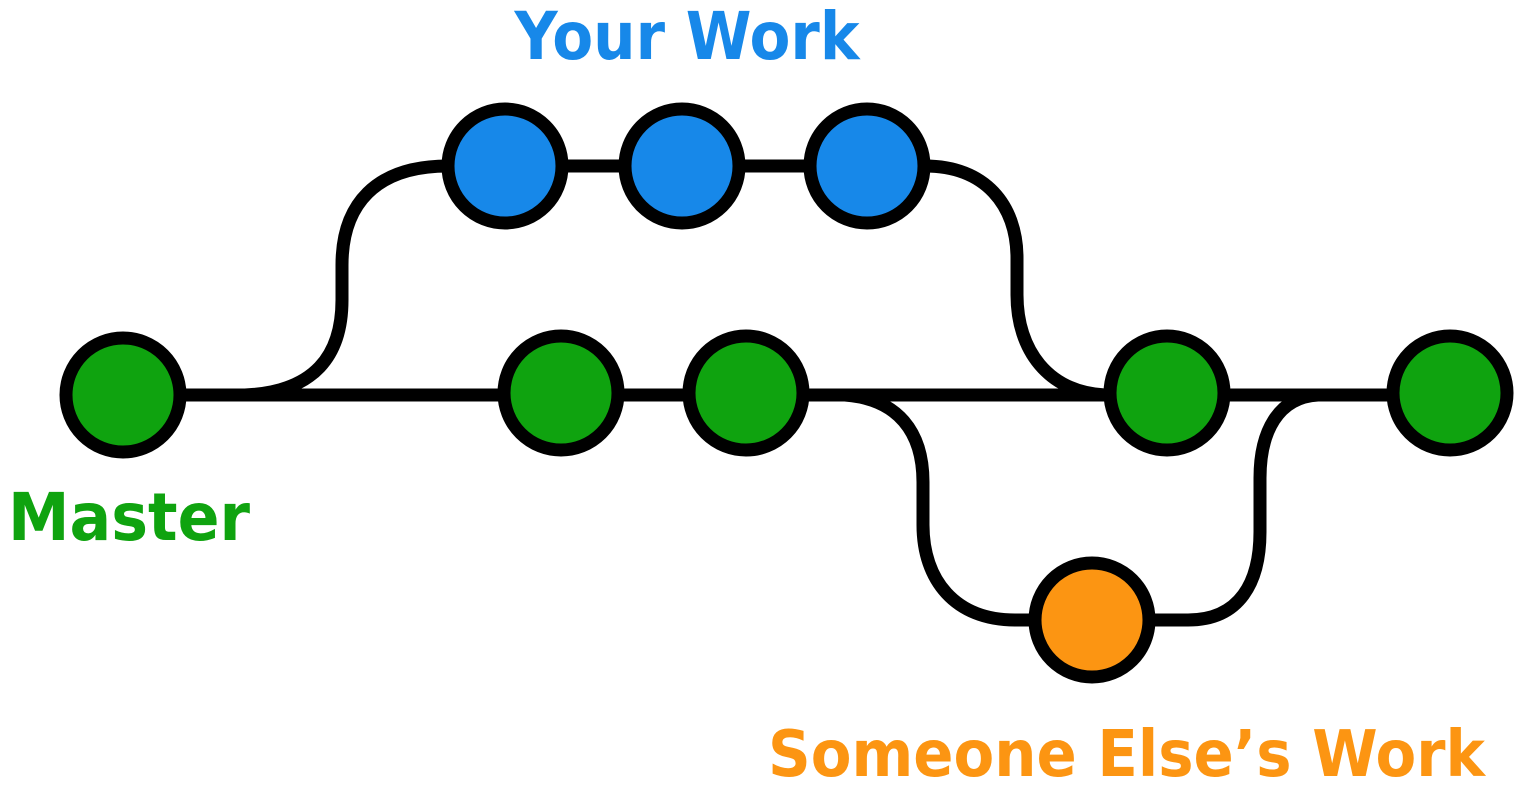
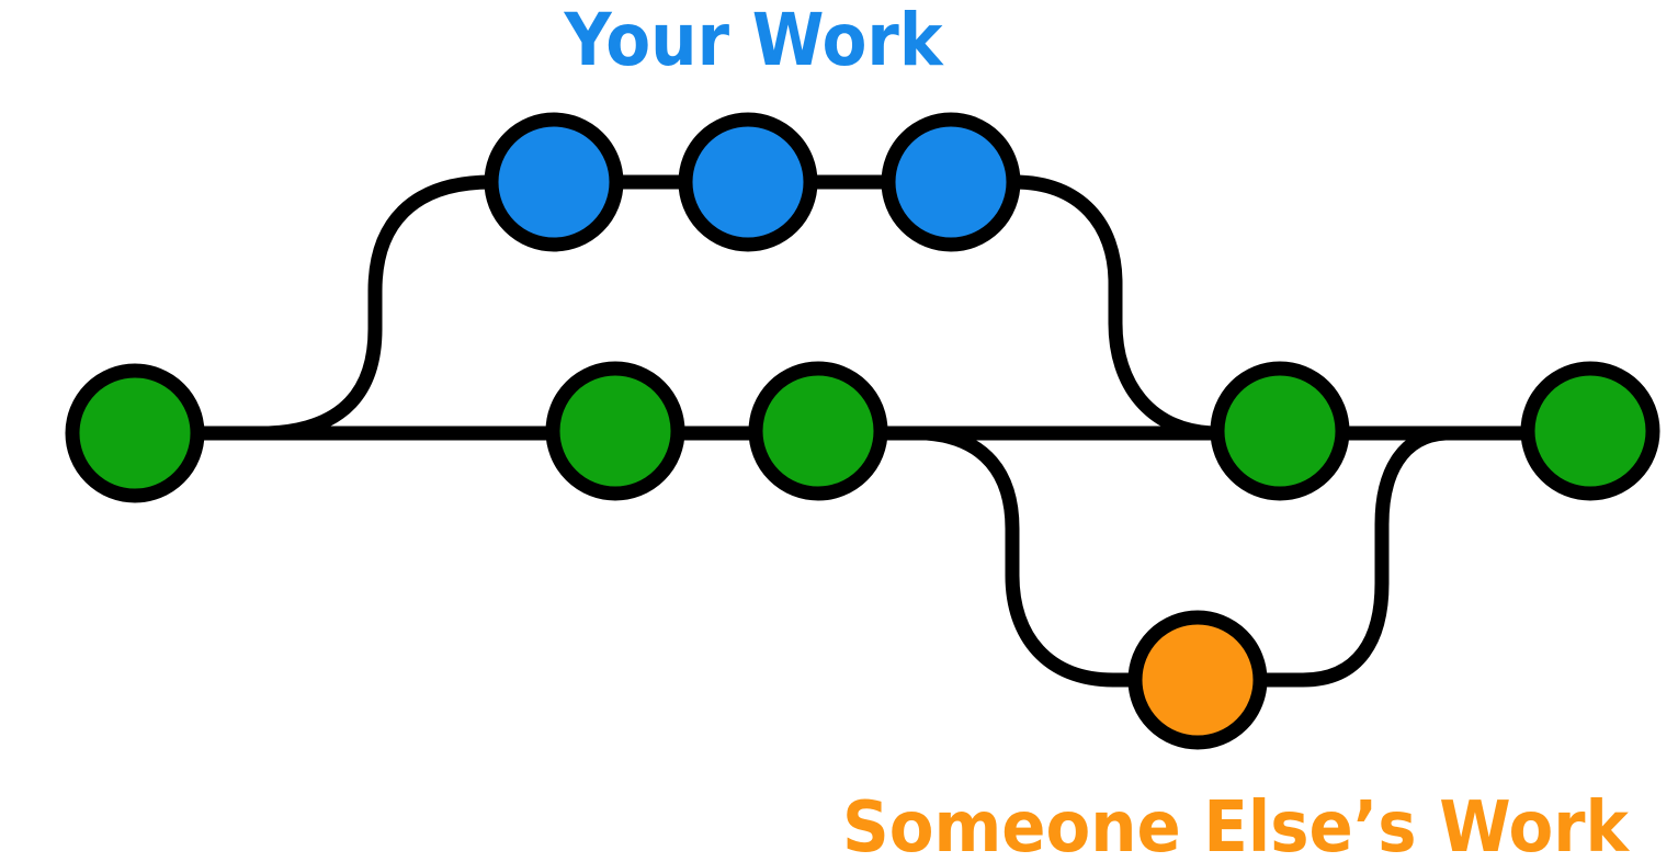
  Your Work
- Master
  Someone Else’s Work
